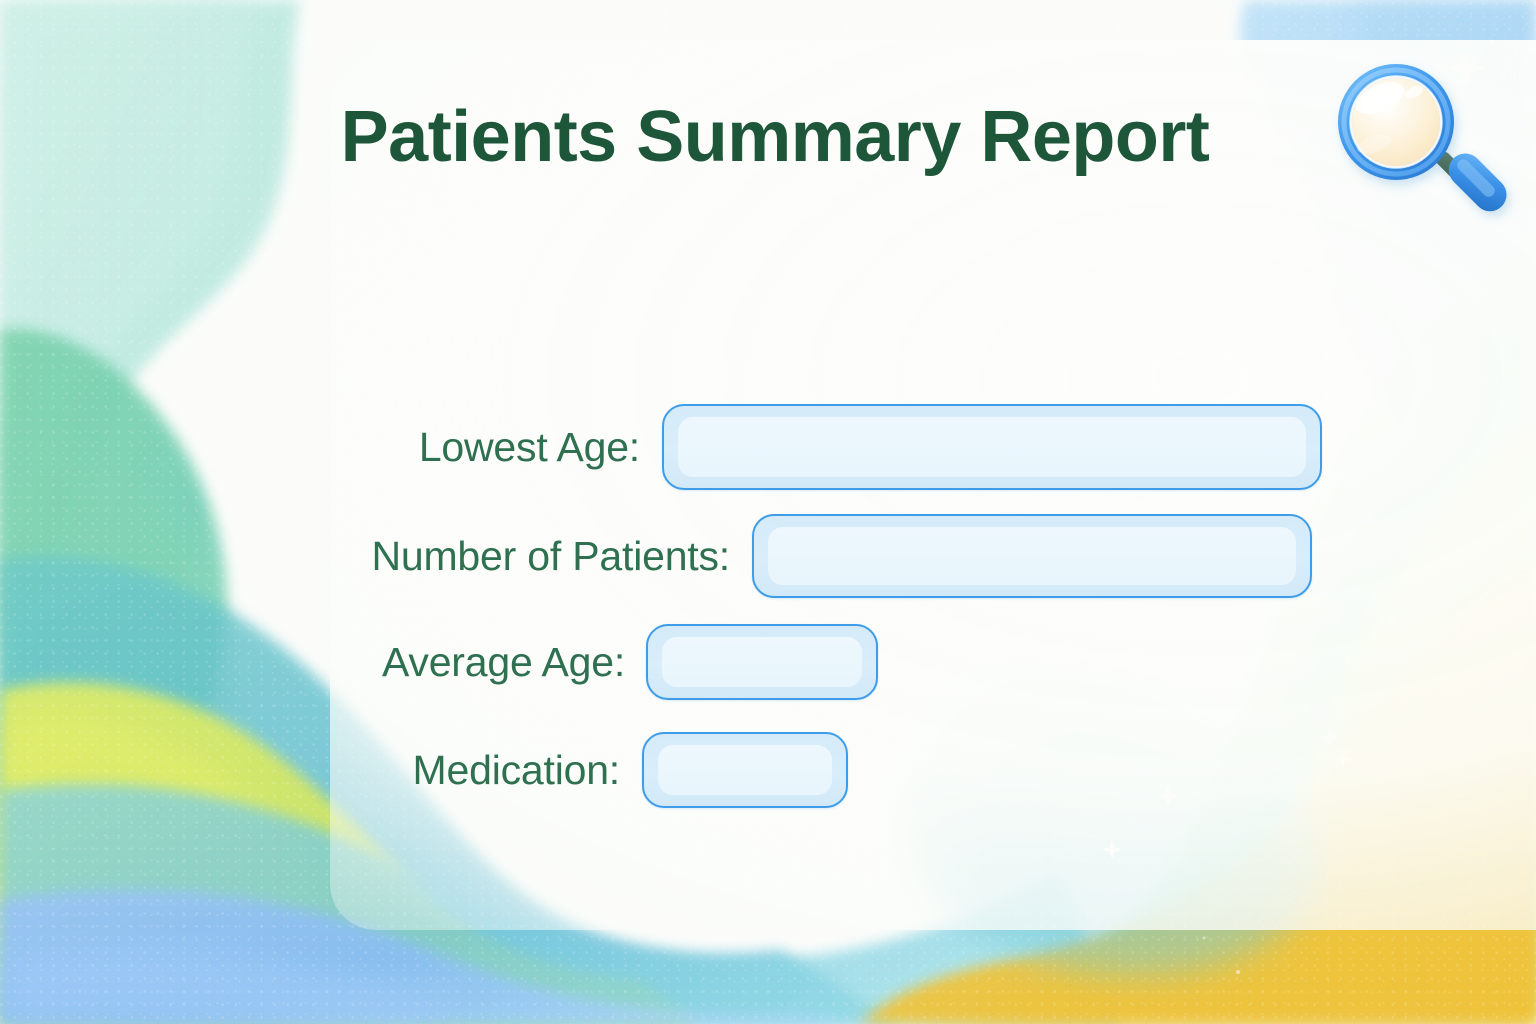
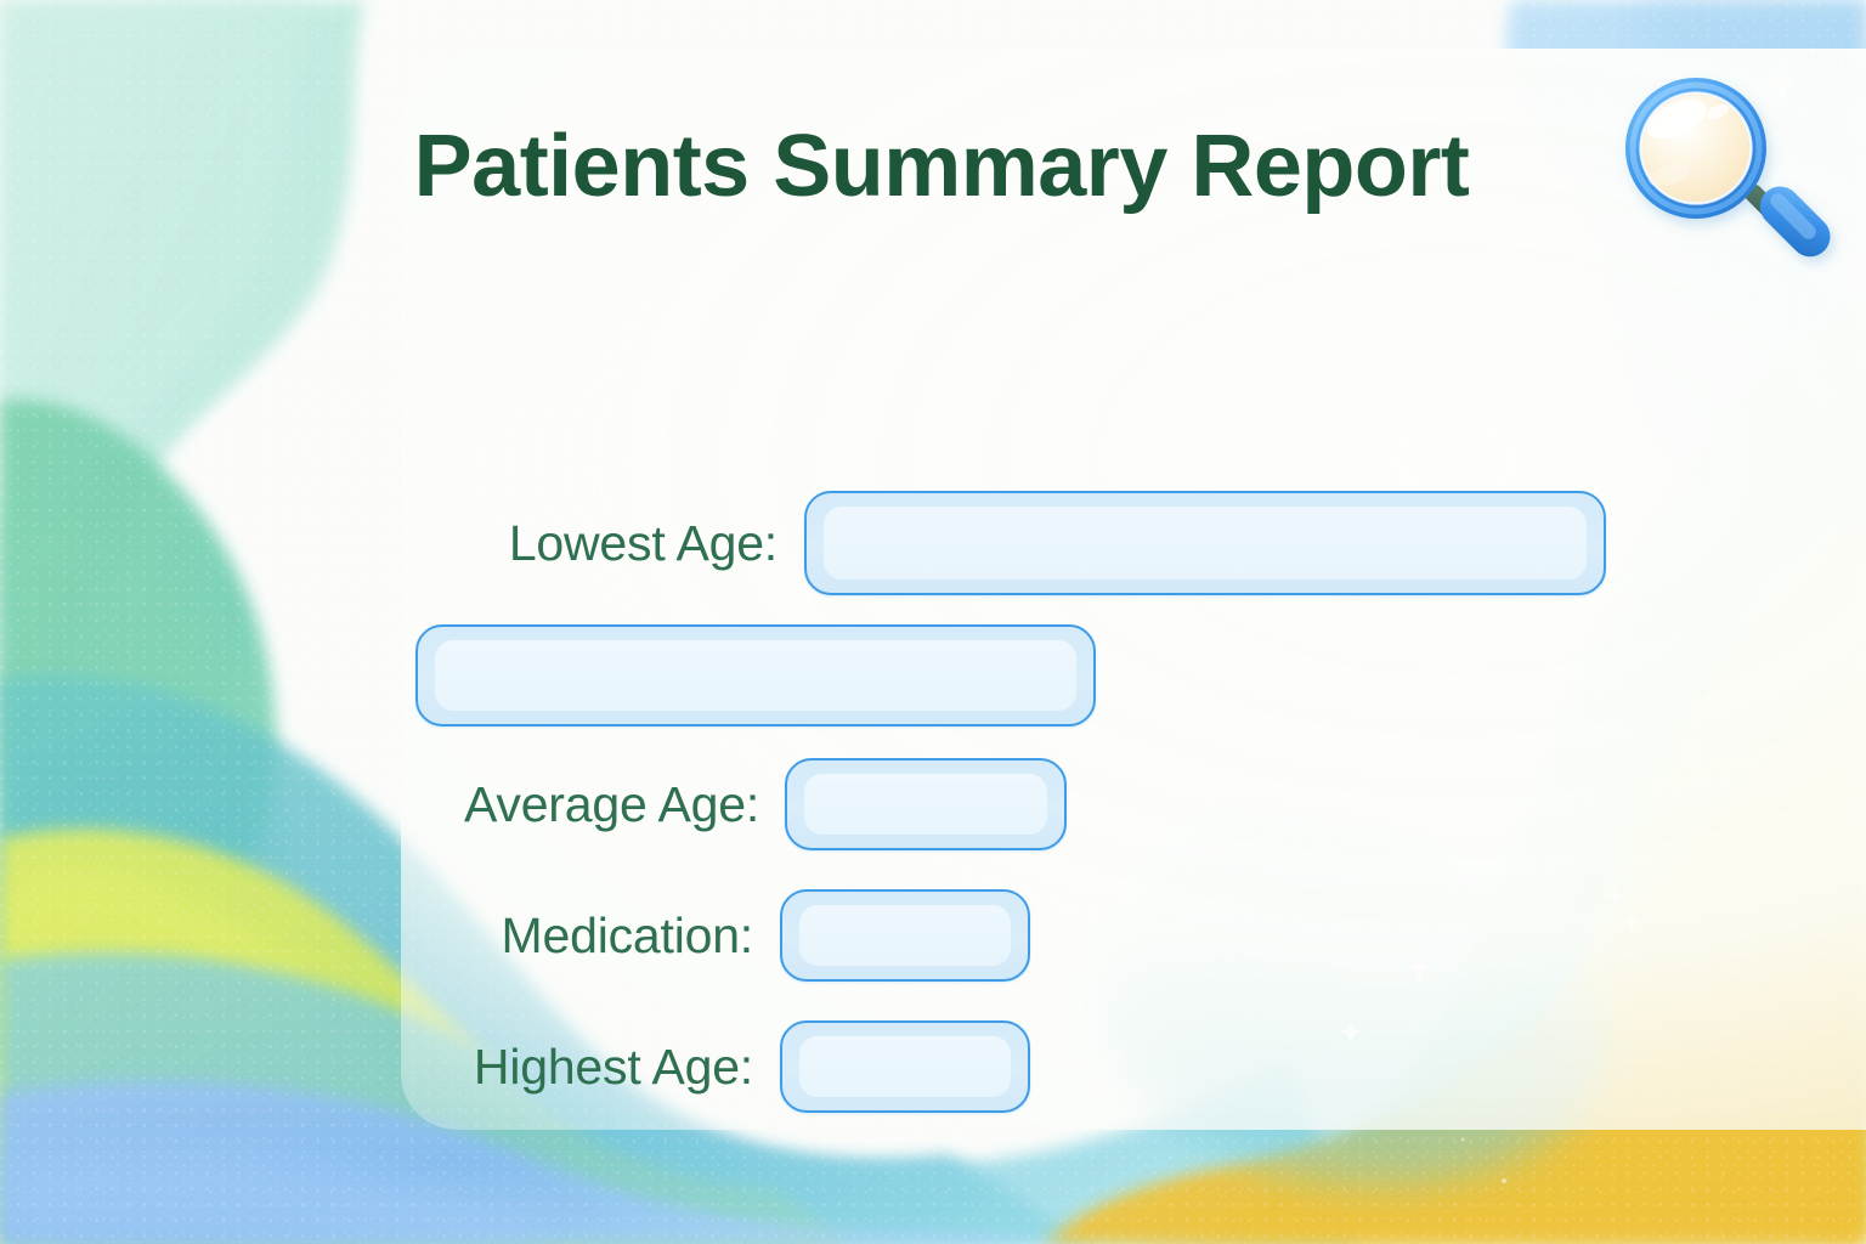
  Patients Summary Report
  Lowest Age:
- Number of Patients:
  Average Age:
  Medication:
+ Highest Age:
